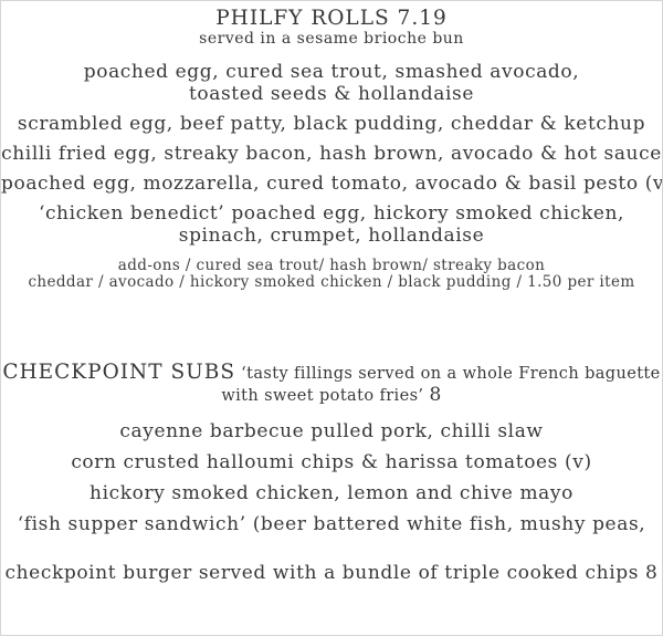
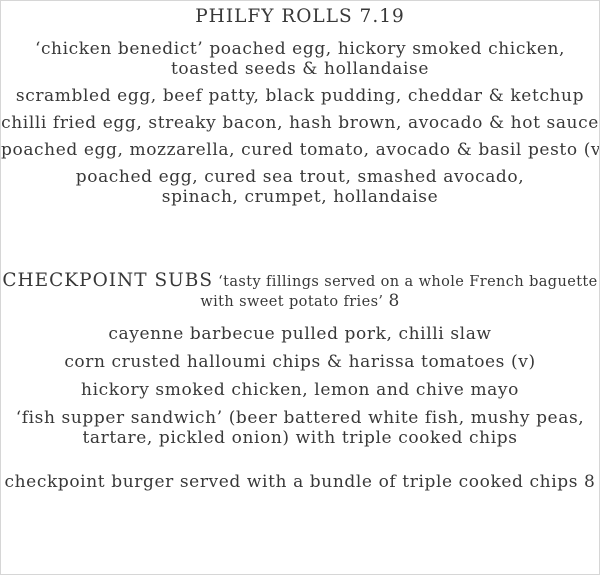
  PHILFY ROLLS 7.19
- served in a sesame brioche bun
- poached egg, cured sea trout, smashed avocado,
+ ‘chicken benedict’ poached egg, hickory smoked chicken,
  toasted seeds & hollandaise
  scrambled egg, beef patty, black pudding, cheddar & ketchup
  chilli fried egg, streaky bacon, hash brown, avocado & hot sauce
  poached egg, mozzarella, cured tomato, avocado & basil pesto (v
- ‘chicken benedict’ poached egg, hickory smoked chicken,
+ poached egg, cured sea trout, smashed avocado,
  spinach, crumpet, hollandaise
- add-ons / cured sea trout/ hash brown/ streaky bacon
- cheddar / avocado / hickory smoked chicken / black pudding / 1.50 per item
  CHECKPOINT SUBS ‘tasty fillings served on a whole French baguette
  with sweet potato fries’ 8
  cayenne barbecue pulled pork, chilli slaw
  corn crusted halloumi chips & harissa tomatoes (v)
  hickory smoked chicken, lemon and chive mayo
  ‘fish supper sandwich’ (beer battered white fish, mushy peas,
+ tartare, pickled onion) with triple cooked chips
  checkpoint burger served with a bundle of triple cooked chips 8
